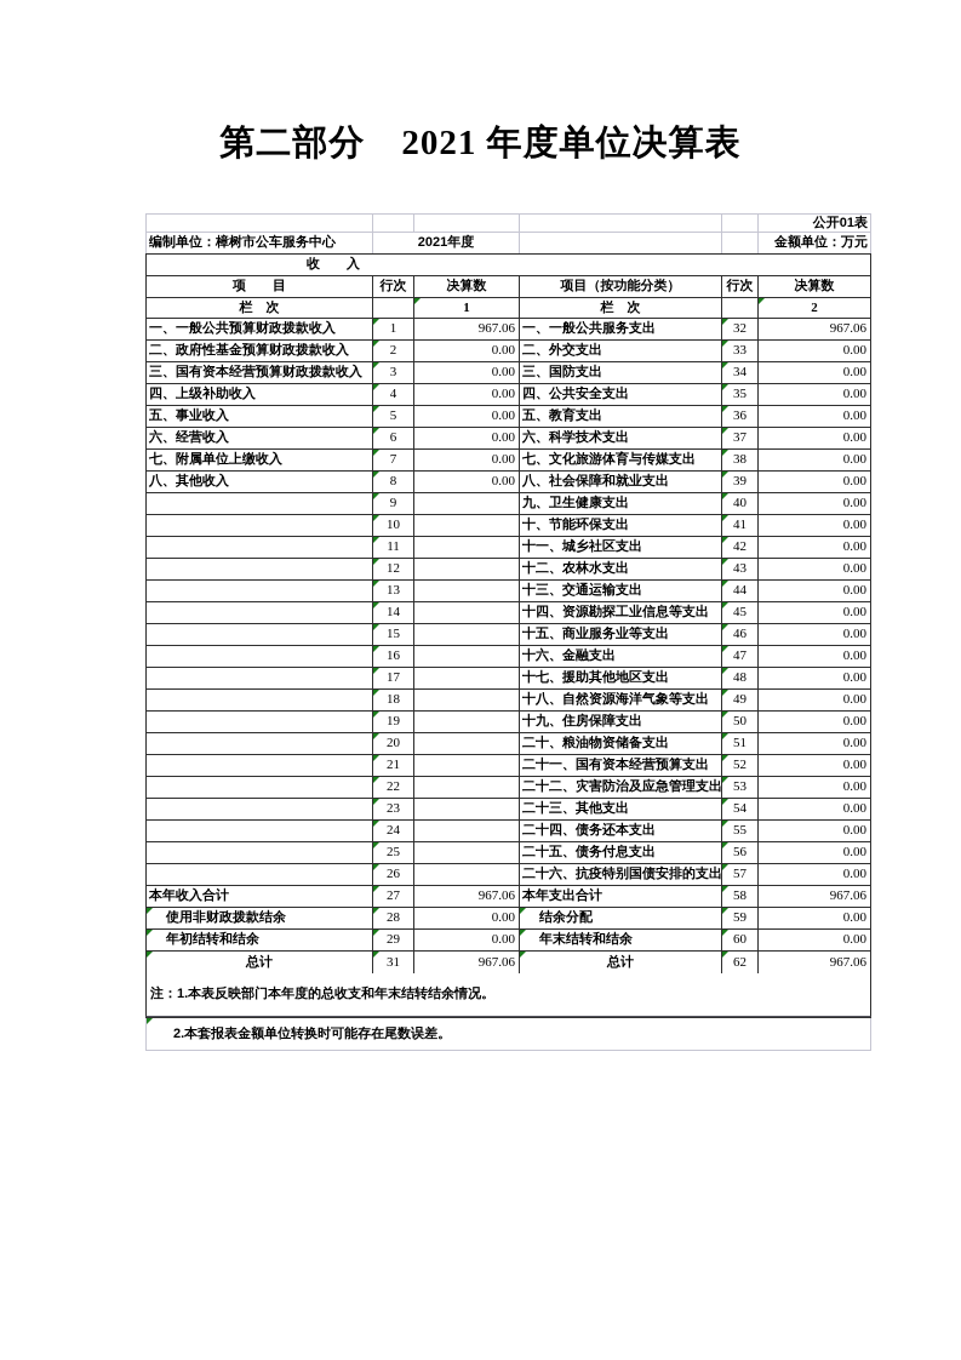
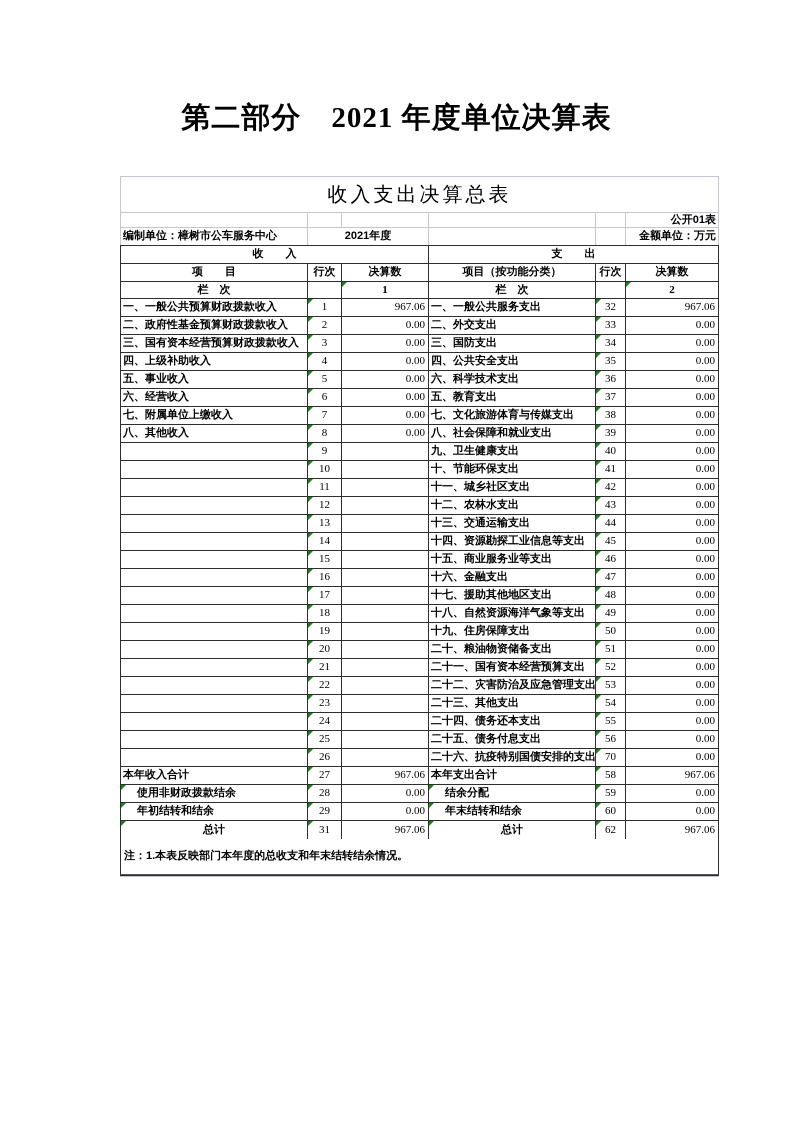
  第二部分 2021 年度单位决算表
+ 收入支出决算总表
  公开01表
  编制单位：樟树市公车服务中心
  2021年度
  金额单位：万元
  收 入
+ 支 出
  项 目
  行次
  决算数
  项目（按功能分类）
  行次
  决算数
  栏 次
  1
  栏 次
  2
  一、一般公共预算财政拨款收入
  1
  967.06
  一、一般公共服务支出
  32
  967.06
  二、政府性基金预算财政拨款收入
  2
  0.00
  二、外交支出
  33
  0.00
  三、国有资本经营预算财政拨款收入
  3
  0.00
  三、国防支出
  34
  0.00
  四、上级补助收入
  4
  0.00
  四、公共安全支出
  35
  0.00
  五、事业收入
  5
  0.00
- 五、教育支出
+ 六、科学技术支出
  36
  0.00
  六、经营收入
  6
  0.00
- 六、科学技术支出
+ 五、教育支出
  37
  0.00
  七、附属单位上缴收入
  7
  0.00
  七、文化旅游体育与传媒支出
  38
  0.00
  八、其他收入
  8
  0.00
  八、社会保障和就业支出
  39
  0.00
  9
  九、卫生健康支出
  40
  0.00
  10
  十、节能环保支出
  41
  0.00
  11
  十一、城乡社区支出
  42
  0.00
  12
  十二、农林水支出
  43
  0.00
  13
  十三、交通运输支出
  44
  0.00
  14
  十四、资源勘探工业信息等支出
  45
  0.00
  15
  十五、商业服务业等支出
  46
  0.00
  16
  十六、金融支出
  47
  0.00
  17
  十七、援助其他地区支出
  48
  0.00
  18
  十八、自然资源海洋气象等支出
  49
  0.00
  19
  十九、住房保障支出
  50
  0.00
  20
  二十、粮油物资储备支出
  51
  0.00
  21
  二十一、国有资本经营预算支出
  52
  0.00
  22
  二十二、灾害防治及应急管理支出
  53
  0.00
  23
  二十三、其他支出
  54
  0.00
  24
  二十四、债务还本支出
  55
  0.00
  25
  二十五、债务付息支出
  56
  0.00
  26
  二十六、抗疫特别国债安排的支出
- 57
+ 70
  0.00
  本年收入合计
  27
  967.06
  本年支出合计
  58
  967.06
  使用非财政拨款结余
  28
  0.00
  结余分配
  59
  0.00
  年初结转和结余
  29
  0.00
  年末结转和结余
  60
  0.00
  总计
  31
  967.06
  总计
  62
  967.06
  注：1.本表反映部门本年度的总收支和年末结转结余情况。
- 2.本套报表金额单位转换时可能存在尾数误差。
